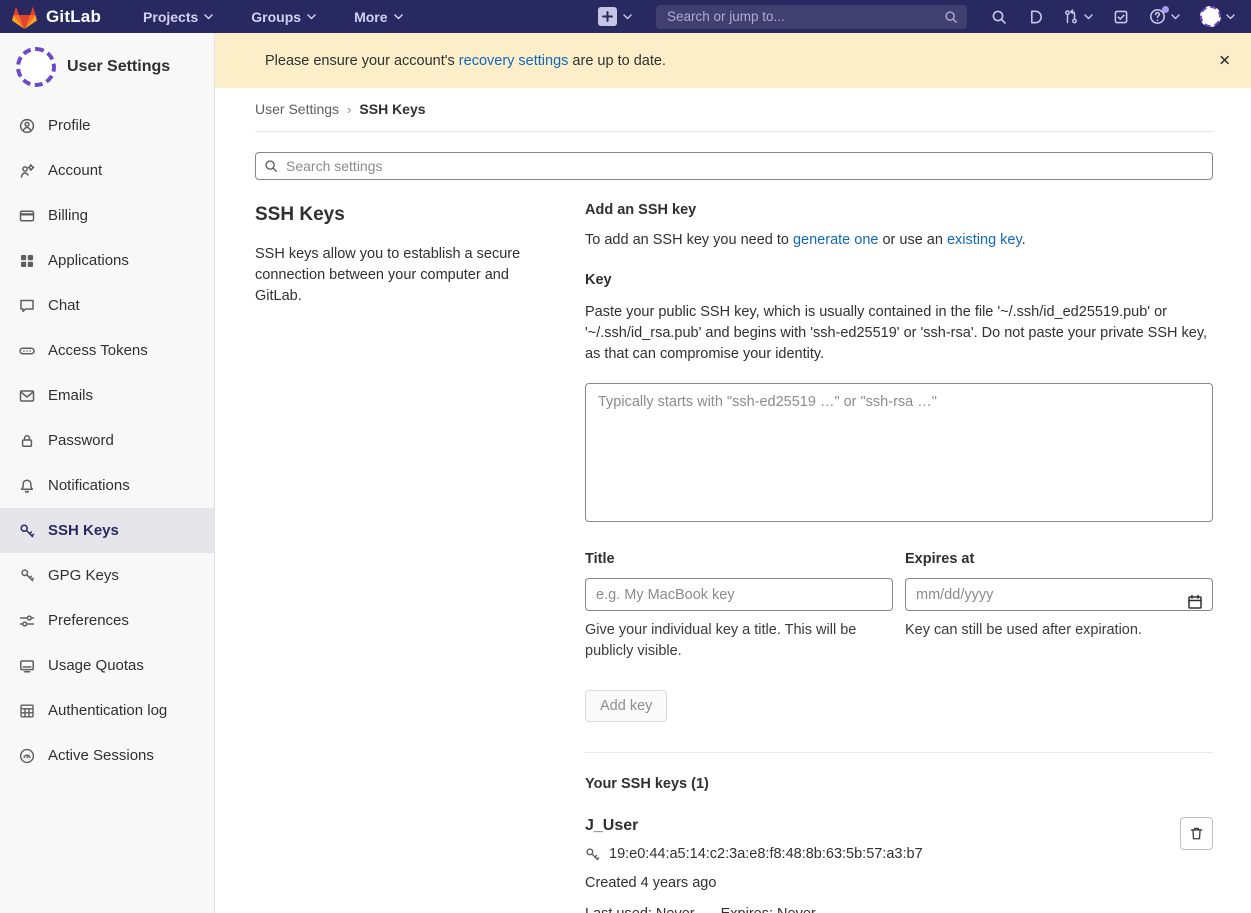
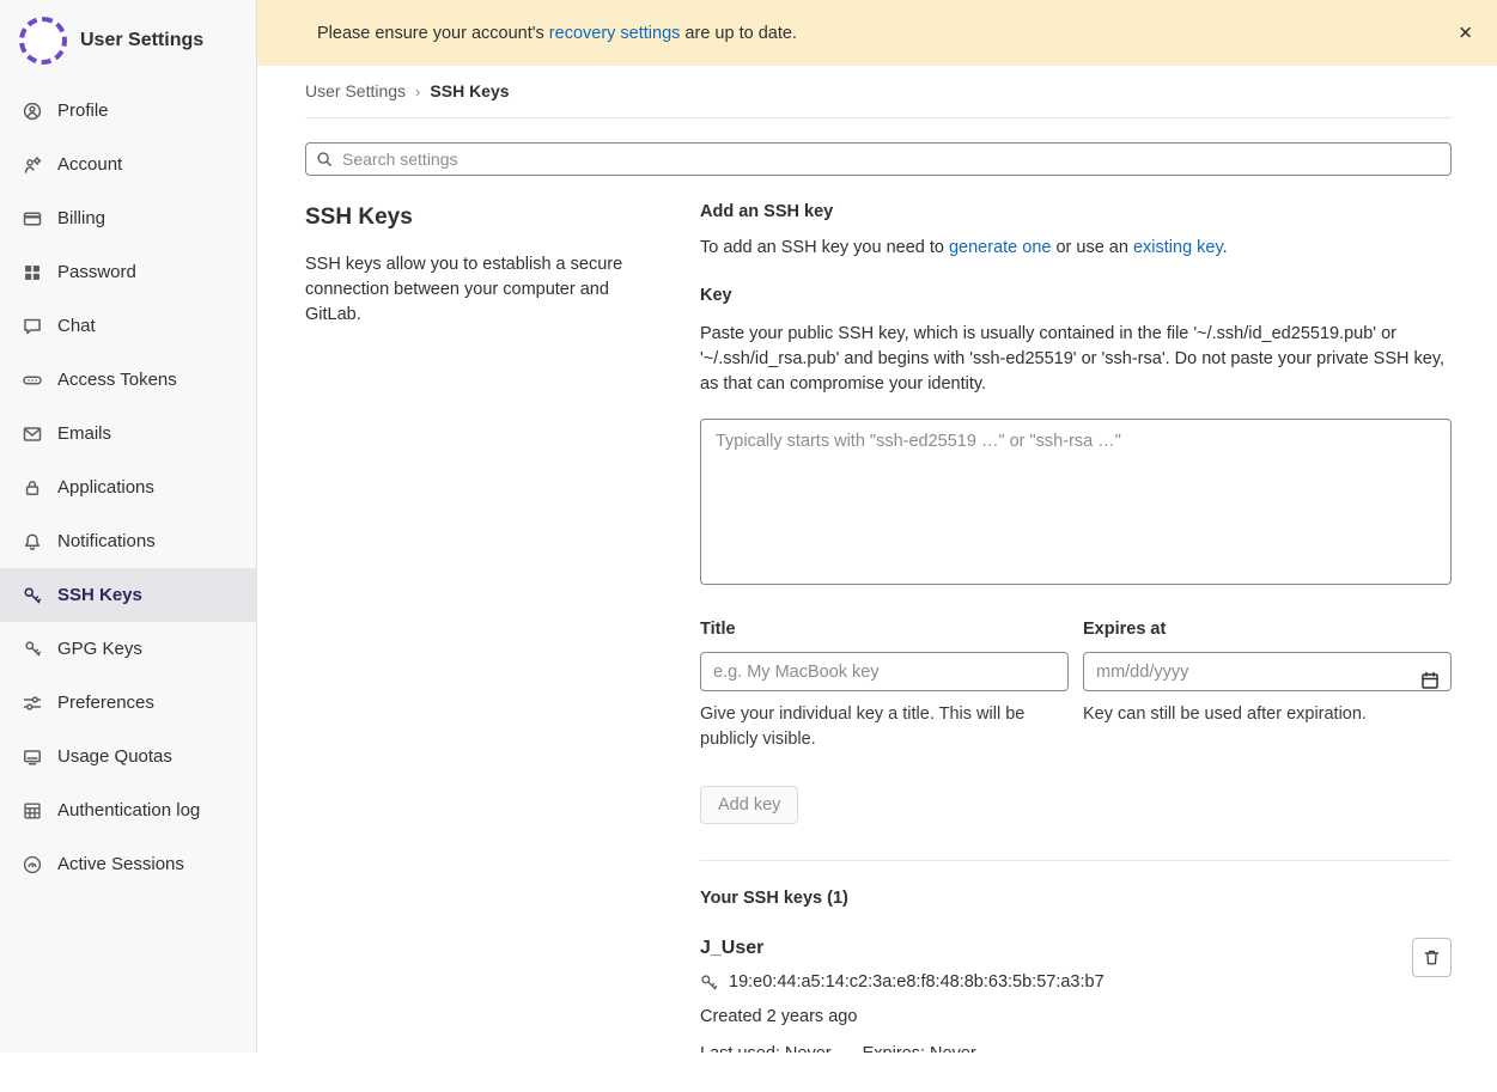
- GitLab
- Projects
- Groups
- More
- Search or jump to...
  User Settings
  Profile
  Account
  Billing
- Applications
+ Password
  Chat
  Access Tokens
  Emails
- Password
+ Applications
  Notifications
  SSH Keys
  GPG Keys
  Preferences
  Usage Quotas
  Authentication log
  Active Sessions
  Please ensure your account's recovery settings are up to date.
  ✕
  User Settings
  ›
  SSH Keys
  Search settings
  SSH Keys
  SSH keys allow you to establish a secure connection between your computer and GitLab.
  Add an SSH key
  To add an SSH key you need to generate one or use an existing key.
  Key
  Paste your public SSH key, which is usually contained in the file '~/.ssh/id_ed25519.pub' or '~/.ssh/id_rsa.pub' and begins with 'ssh-ed25519' or 'ssh-rsa'. Do not paste your private SSH key, as that can compromise your identity.
  Typically starts with "ssh-ed25519 …" or "ssh-rsa …"
  Title
  e.g. My MacBook key
  Give your individual key a title. This will be publicly visible.
  Expires at
  mm/dd/yyyy
  Key can still be used after expiration.
  Add key
  Your SSH keys (1)
  J_User
  19:e0:44:a5:14:c2:3a:e8:f8:48:8b:63:5b:57:a3:b7
- Created 4 years ago
+ Created 2 years ago
